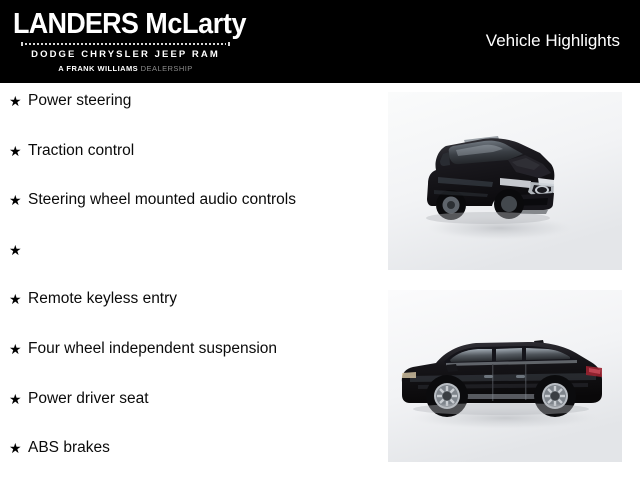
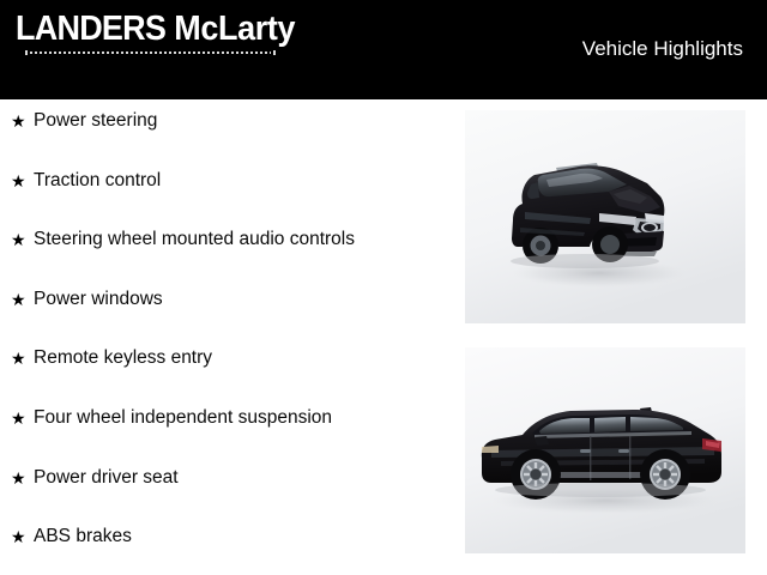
  LANDERS McLarty
- DODGE CHRYSLER JEEP RAM
- A FRANK WILLIAMS DEALERSHIP
  Vehicle Highlights
  ★
  Power steering
  ★
  Traction control
  ★
  Steering wheel mounted audio controls
  ★
+ Power windows
  ★
  Remote keyless entry
  ★
  Four wheel independent suspension
  ★
  Power driver seat
  ★
  ABS brakes
